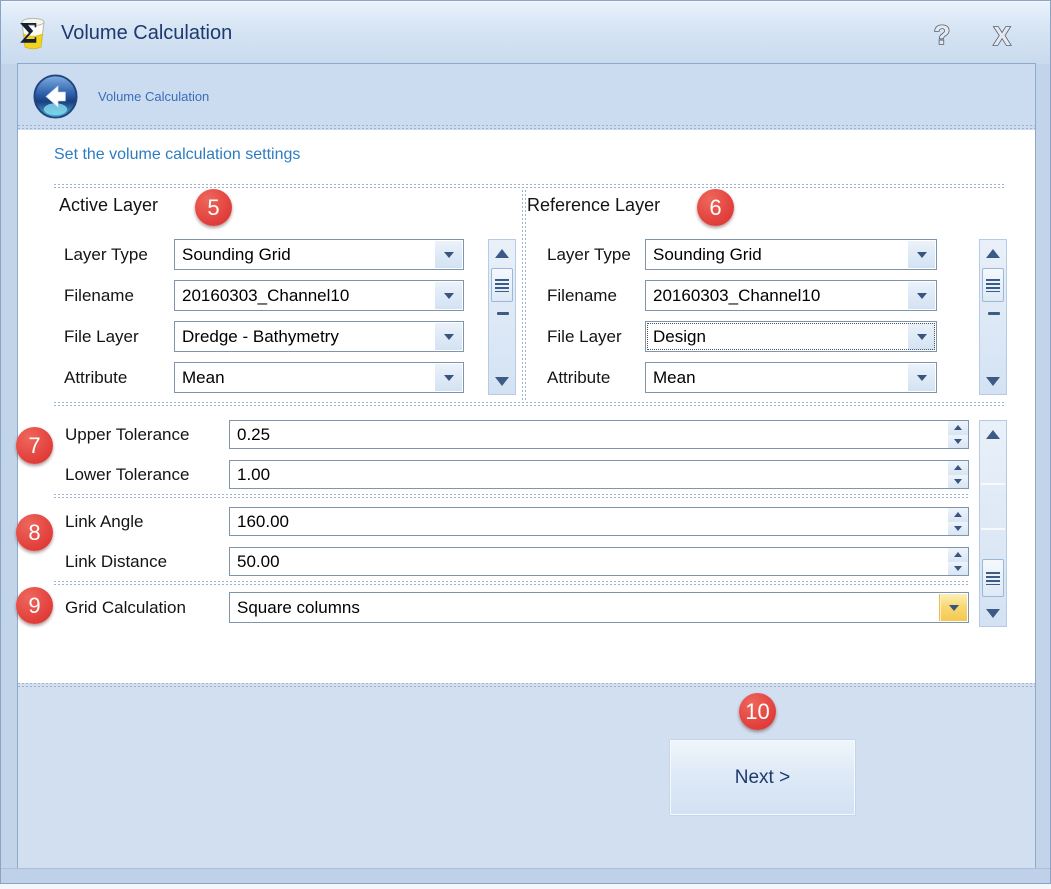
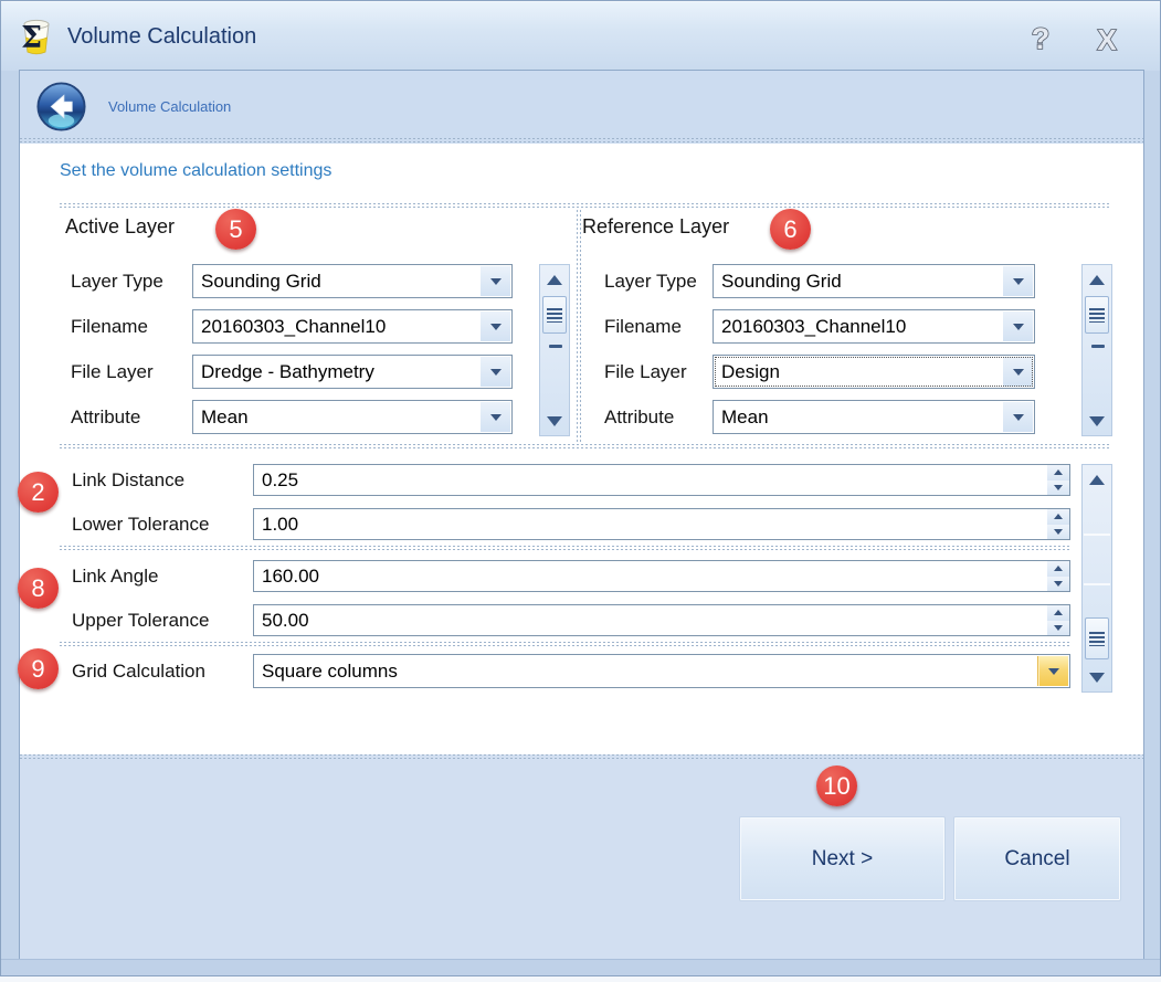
  Σ
  Volume Calculation
  ?
  X
  Volume Calculation
  Set the volume calculation settings
  Active Layer
  5
  Layer Type
  Sounding Grid
  Filename
  20160303_Channel10
  File Layer
  Dredge - Bathymetry
  Attribute
  Mean
  Reference Layer
  6
  Layer Type
  Sounding Grid
  Filename
  20160303_Channel10
  File Layer
  Design
  Attribute
  Mean
- 7
+ 2
- Upper Tolerance
+ Link Distance
  0.25
  Lower Tolerance
  1.00
  8
  Link Angle
  160.00
- Link Distance
+ Upper Tolerance
  50.00
  9
  Grid Calculation
  Square columns
  10
  Next >
+ Cancel
